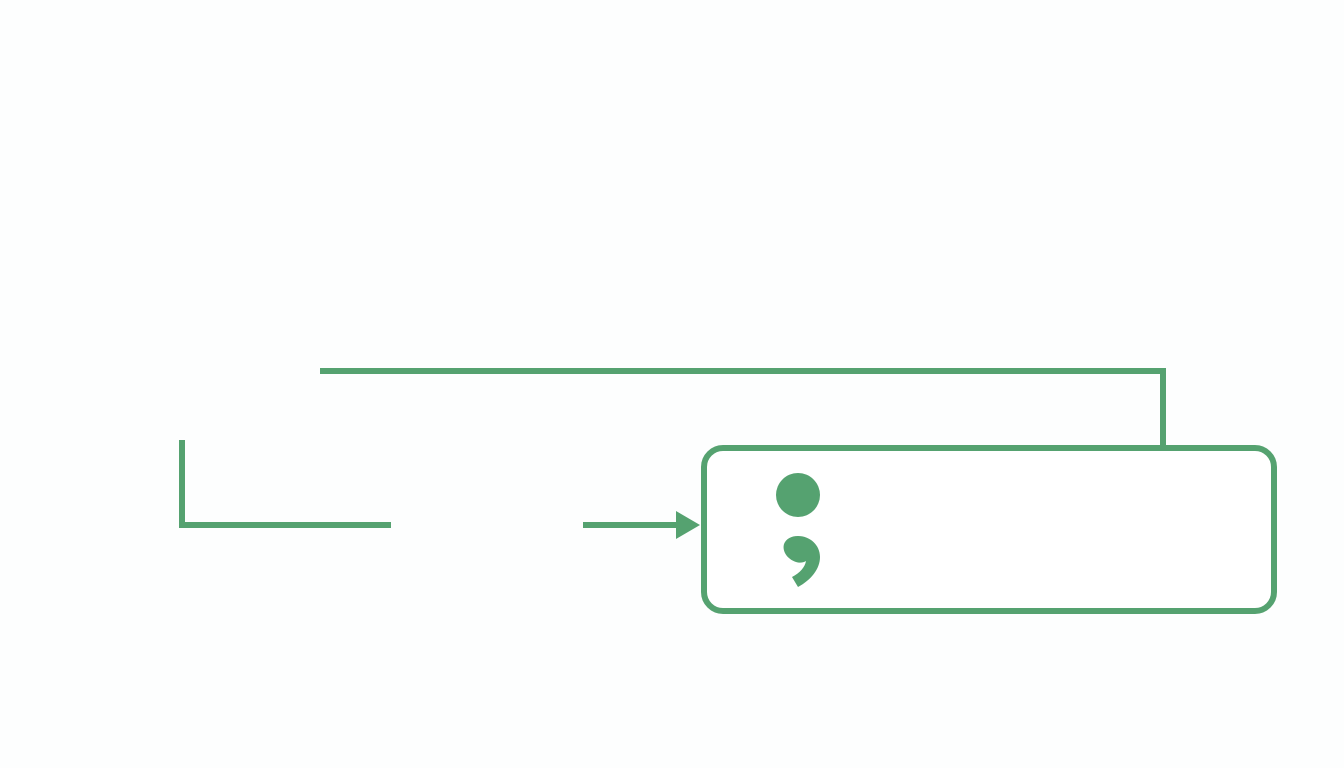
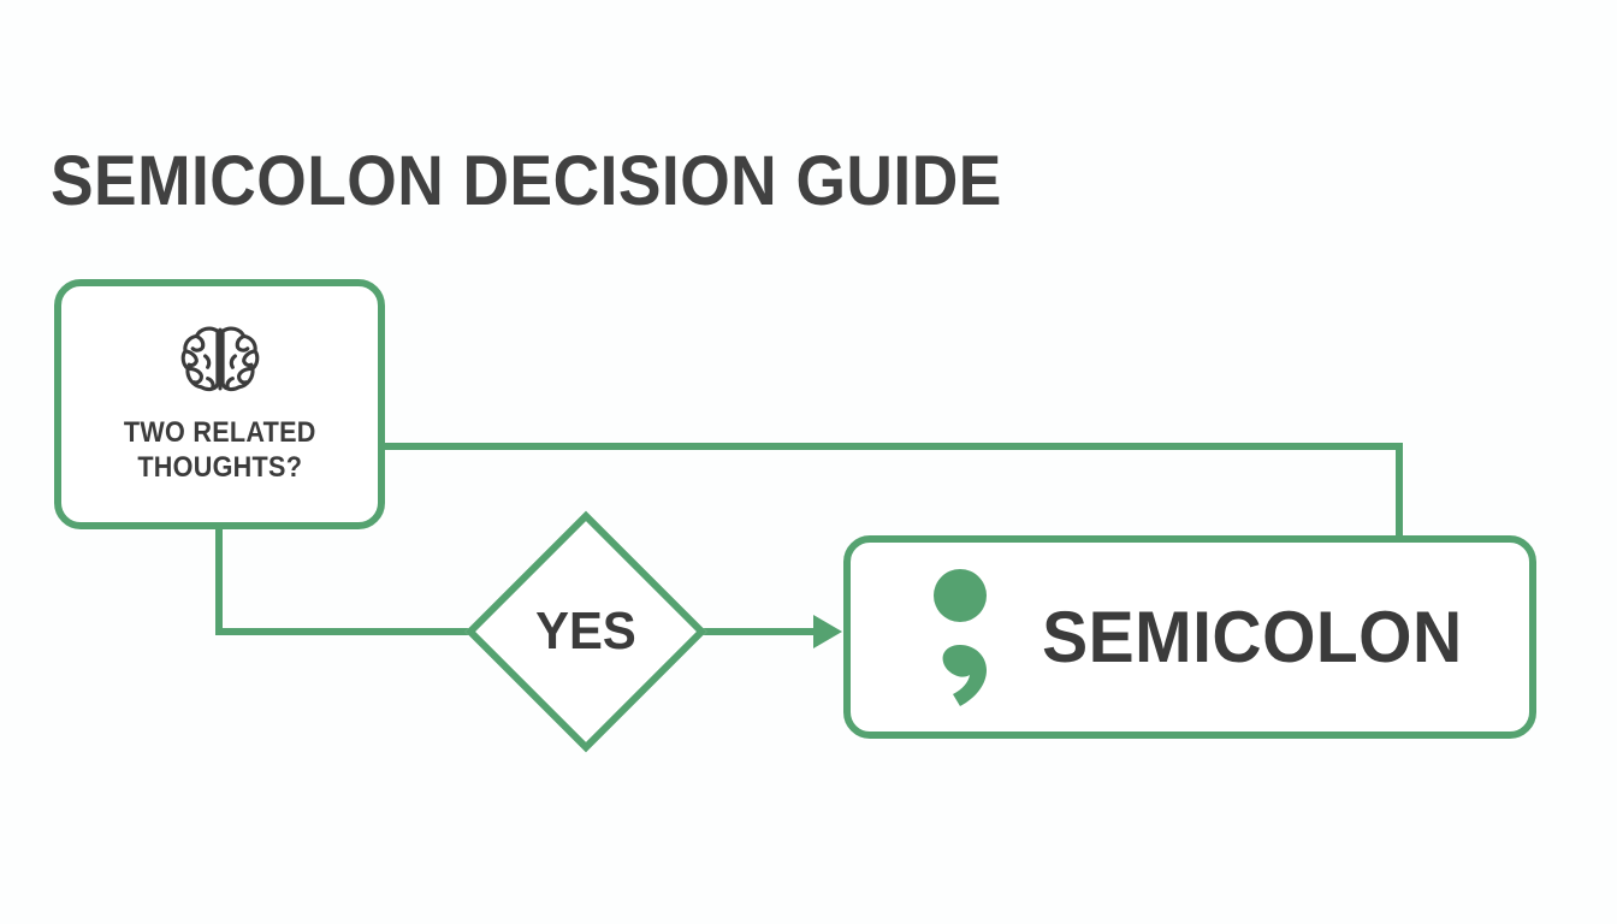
+ SEMICOLON DECISION GUIDE
+ TWO RELATED
+ THOUGHTS?
+ YES
+ SEMICOLON
